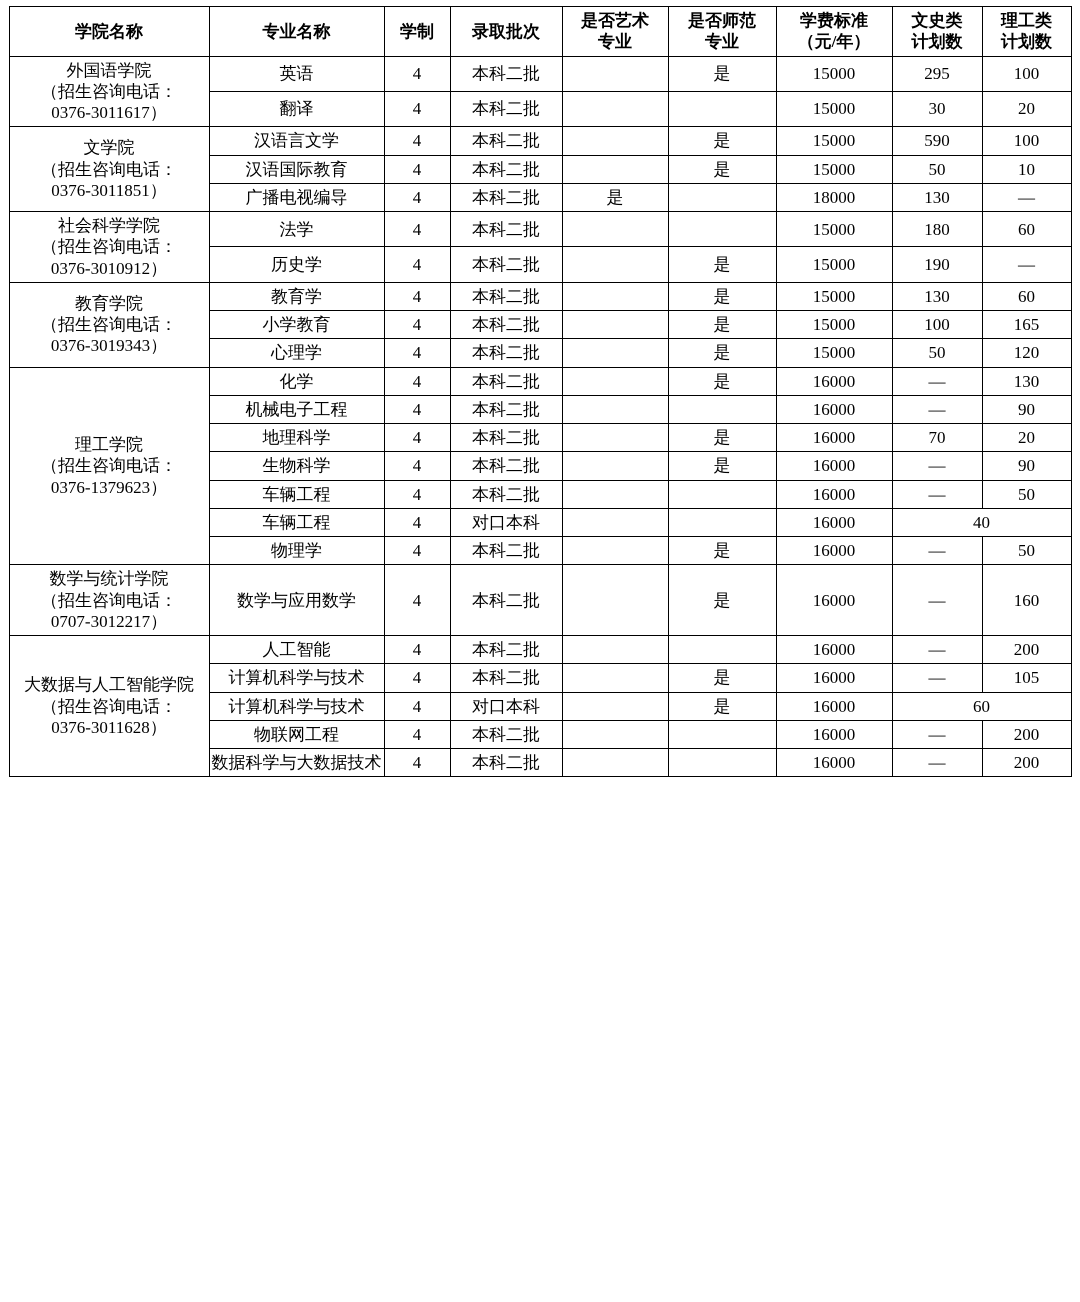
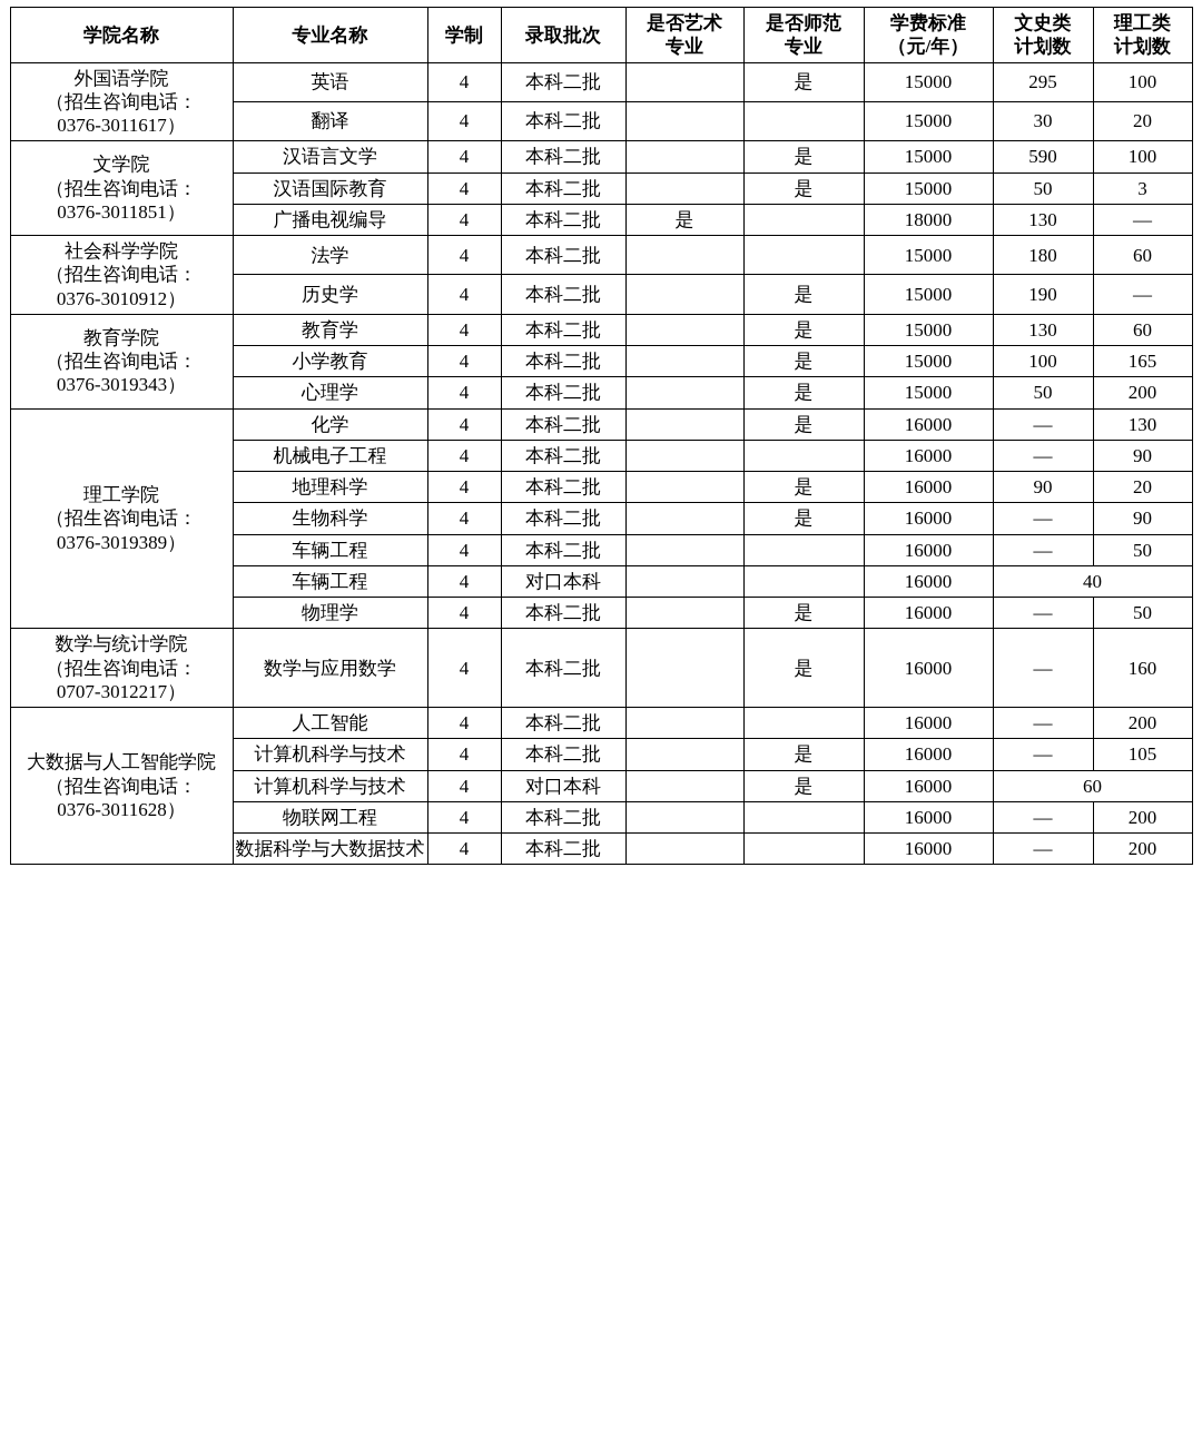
  学院名称	专业名称	学制	录取批次	是否艺术 专业	是否师范 专业	学费标准 （元/年）	文史类 计划数	理工类 计划数
  外国语学院（招生咨询电话：0376-3011617）	英语	4	本科二批		是	15000	295	100
  翻译	4	本科二批			15000	30	20
  文学院（招生咨询电话：0376-3011851）	汉语言文学	4	本科二批		是	15000	590	100
- 汉语国际教育	4	本科二批		是	15000	50	10
+ 汉语国际教育	4	本科二批		是	15000	50	3
  广播电视编导	4	本科二批	是		18000	130	—
  社会科学学院（招生咨询电话：0376-3010912）	法学	4	本科二批			15000	180	60
  历史学	4	本科二批		是	15000	190	—
  教育学院（招生咨询电话：0376-3019343）	教育学	4	本科二批		是	15000	130	60
  小学教育	4	本科二批		是	15000	100	165
- 心理学	4	本科二批		是	15000	50	120
+ 心理学	4	本科二批		是	15000	50	200
- 理工学院（招生咨询电话：0376-1379623）	化学	4	本科二批		是	16000	—	130
+ 理工学院（招生咨询电话：0376-3019389）	化学	4	本科二批		是	16000	—	130
  机械电子工程	4	本科二批			16000	—	90
- 地理科学	4	本科二批		是	16000	70	20
+ 地理科学	4	本科二批		是	16000	90	20
  生物科学	4	本科二批		是	16000	—	90
  车辆工程	4	本科二批			16000	—	50
  车辆工程	4	对口本科			16000	40
  物理学	4	本科二批		是	16000	—	50
  数学与统计学院（招生咨询电话：0707-3012217）	数学与应用数学	4	本科二批		是	16000	—	160
  大数据与人工智能学院（招生咨询电话：0376-3011628）	人工智能	4	本科二批			16000	—	200
  计算机科学与技术	4	本科二批		是	16000	—	105
  计算机科学与技术	4	对口本科		是	16000	60
  物联网工程	4	本科二批			16000	—	200
  数据科学与大数据技术	4	本科二批			16000	—	200
